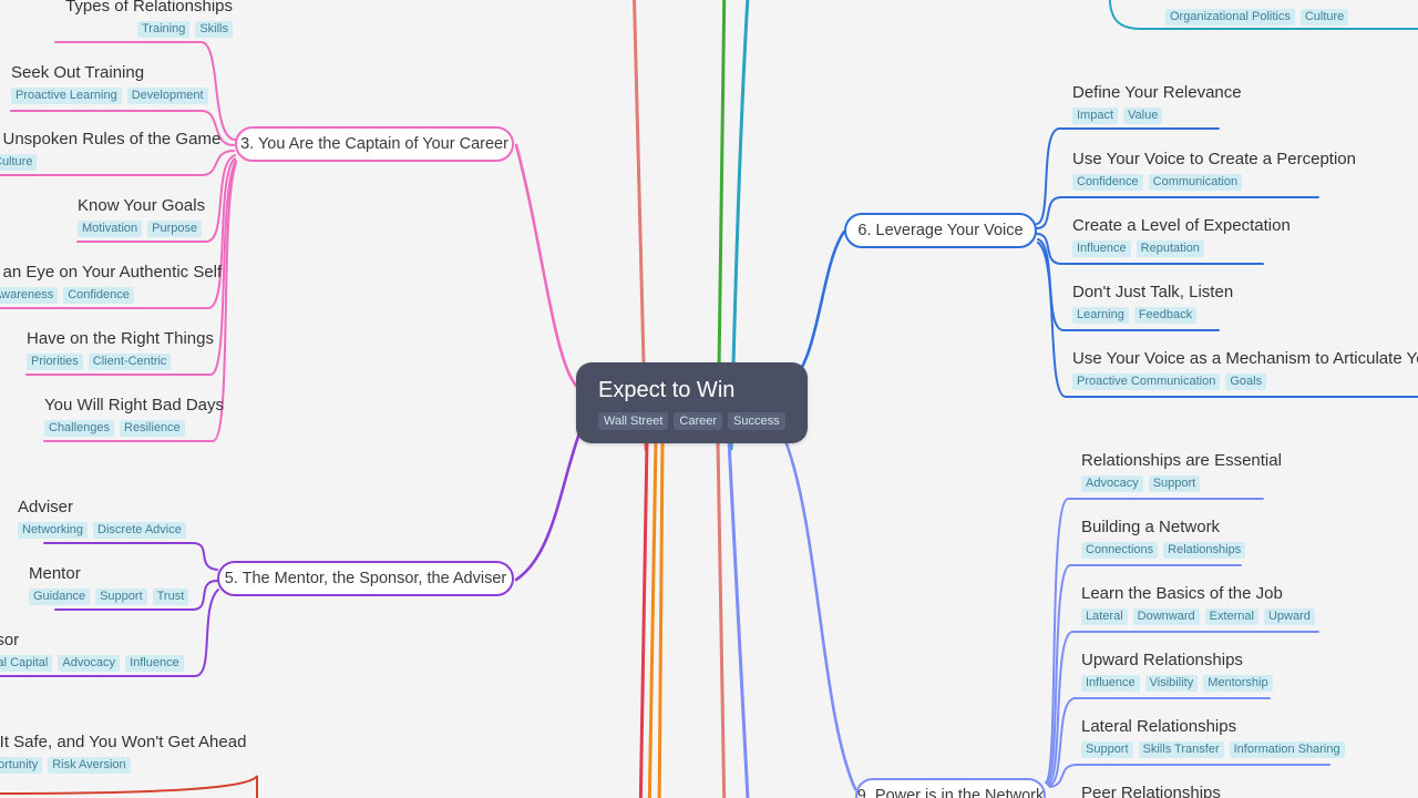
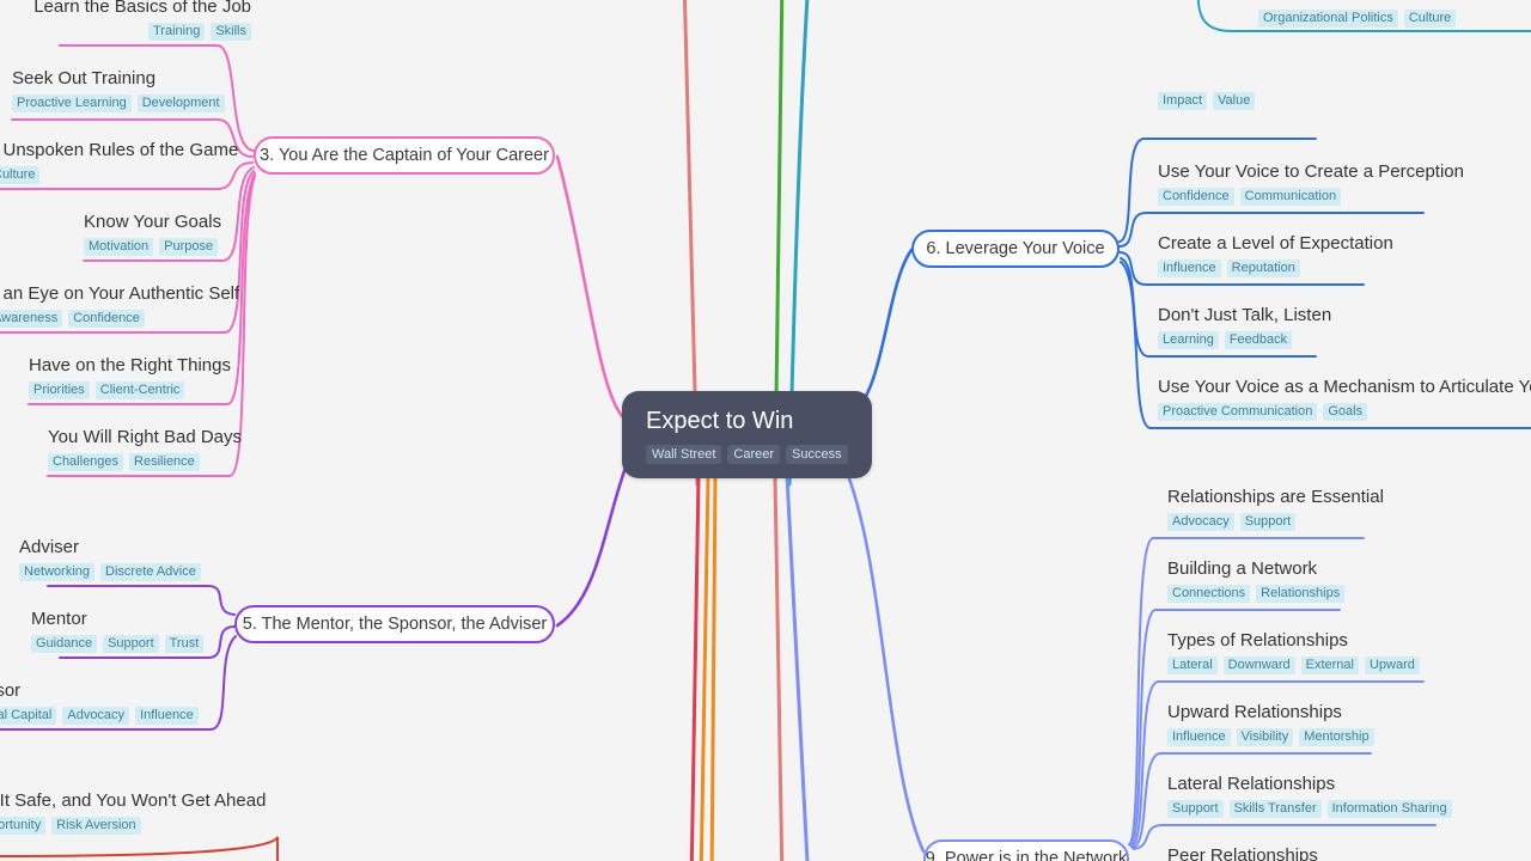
  Expect to Win
  Wall Street
  Career
  Success
  3. You Are the Captain of Your Career
- Types of Relationships
+ Learn the Basics of the Job
  Training
  Skills
  Seek Out Training
  Proactive Learning
  Development
  Unspoken Rules of the Game
  ulture
  Know Your Goals
  Motivation
  Purpose
  an Eye on Your Authentic Self
  wareness
  Confidence
  Have on the Right Things
  Priorities
  Client-Centric
  You Will Right Bad Days
  Challenges
  Resilience
  5. The Mentor, the Sponsor, the Adviser
  Adviser
  Networking
  Discrete Advice
  Mentor
  Guidance
  Support
  Trust
  sor
  al Capital
  Advocacy
  Influence
  6. Leverage Your Voice
- Define Your Relevance
  Impact
  Value
  Use Your Voice to Create a Perception
  Confidence
  Communication
  Create a Level of Expectation
  Influence
  Reputation
  Don't Just Talk, Listen
  Learning
  Feedback
  Use Your Voice as a Mechanism to Articulate Y
  Proactive Communication
  Goals
  9. Power is in the Network
  Relationships are Essential
  Advocacy
  Support
  Building a Network
  Connections
  Relationships
- Learn the Basics of the Job
+ Types of Relationships
  Lateral
  Downward
  External
  Upward
  Upward Relationships
  Influence
  Visibility
  Mentorship
  Lateral Relationships
  Support
  Skills Transfer
  Information Sharing
  Peer Relationships
  Organizational Politics
  Culture
  It Safe, and You Won't Get Ahead
  ortunity
  Risk Aversion
